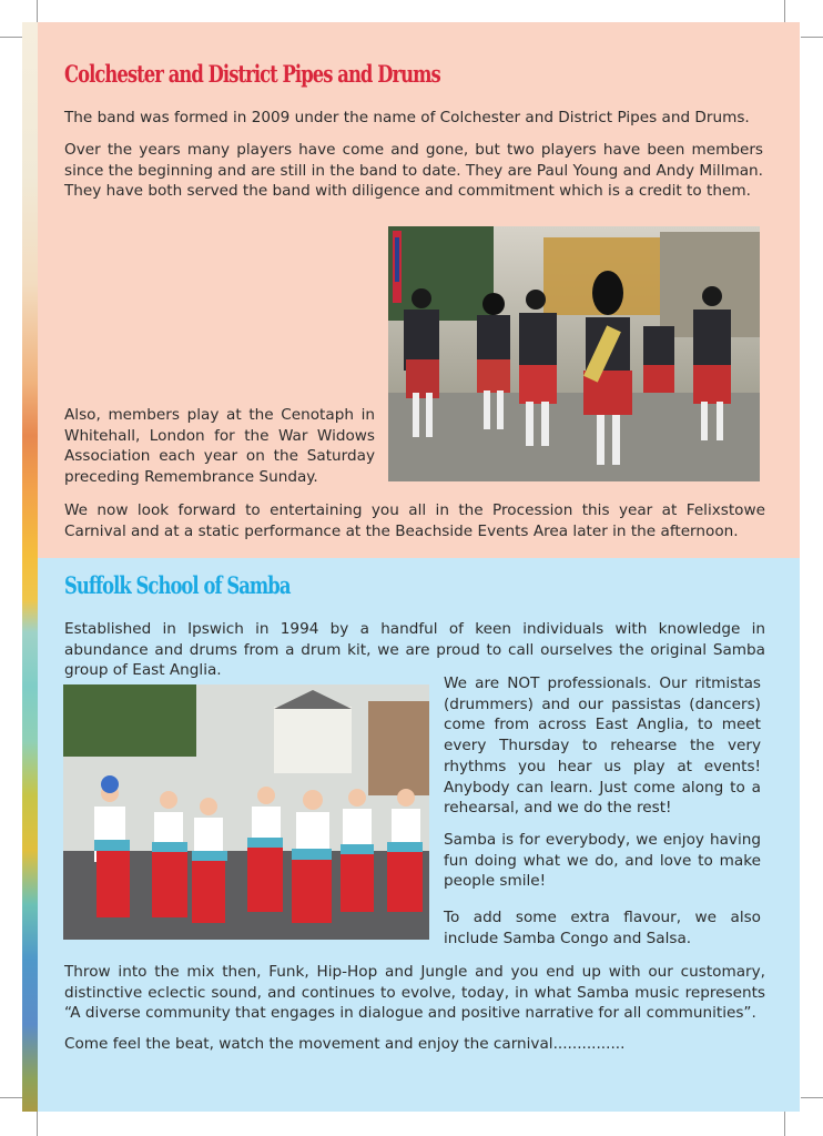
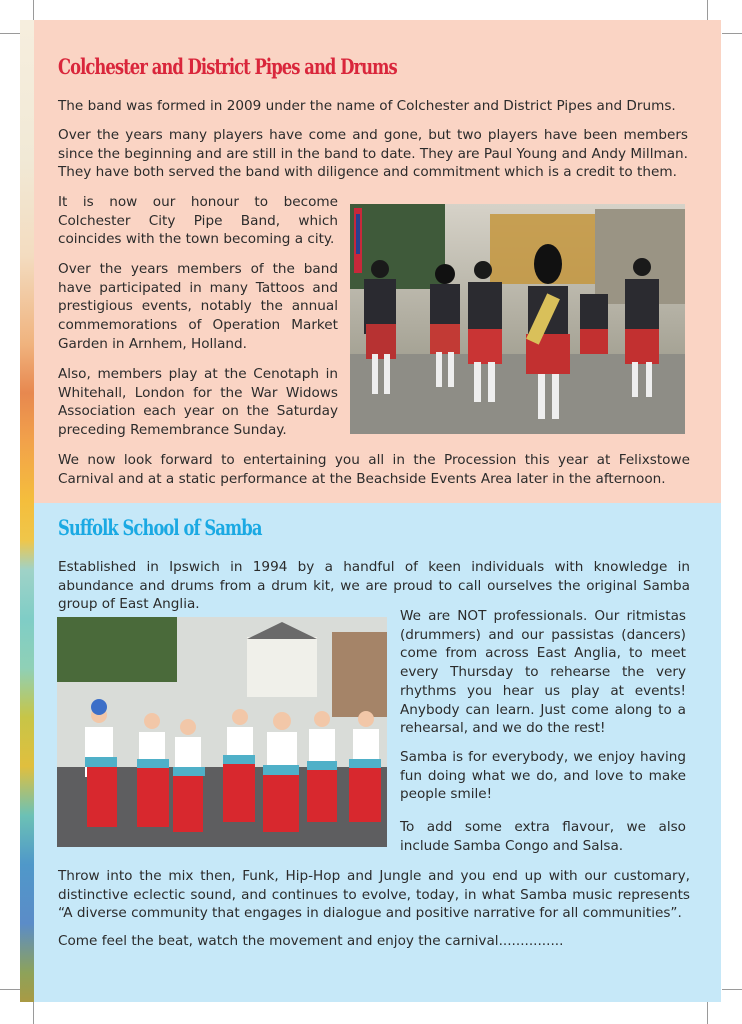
  Colchester and District Pipes and Drums
  The band was formed in 2009 under the name of Colchester and District Pipes and Drums.
  Over the years many players have come and gone, but two players have been members since the beginning and are still in the band to date. They are Paul Young and Andy Millman. They have both served the band with diligence and commitment which is a credit to them.
+ It is now our honour to become Colchester City Pipe Band, which coincides with the town becoming a city.
+ Over the years members of the band have participated in many Tattoos and prestigious events, notably the annual commemorations of Operation Market Garden in Arnhem, Holland.
  Also, members play at the Cenotaph in Whitehall, London for the War Widows Association each year on the Saturday preceding Remembrance Sunday.
  We now look forward to entertaining you all in the Procession this year at Felixstowe Carnival and at a static performance at the Beachside Events Area later in the afternoon.
  Suffolk School of Samba
  Established in Ipswich in 1994 by a handful of keen individuals with knowledge in abundance and drums from a drum kit, we are proud to call ourselves the original Samba group of East Anglia.
  We are NOT professionals. Our ritmistas (drummers) and our passistas (dancers) come from across East Anglia, to meet every Thursday to rehearse the very rhythms you hear us play at events! Anybody can learn. Just come along to a rehearsal, and we do the rest!
  Samba is for everybody, we enjoy having fun doing what we do, and love to make people smile!
  To add some extra flavour, we also include Samba Congo and Salsa.
  Throw into the mix then, Funk, Hip-Hop and Jungle and you end up with our customary, distinctive eclectic sound, and continues to evolve, today, in what Samba music represents “A diverse community that engages in dialogue and positive narrative for all communities”.
  Come feel the beat, watch the movement and enjoy the carnival...............
